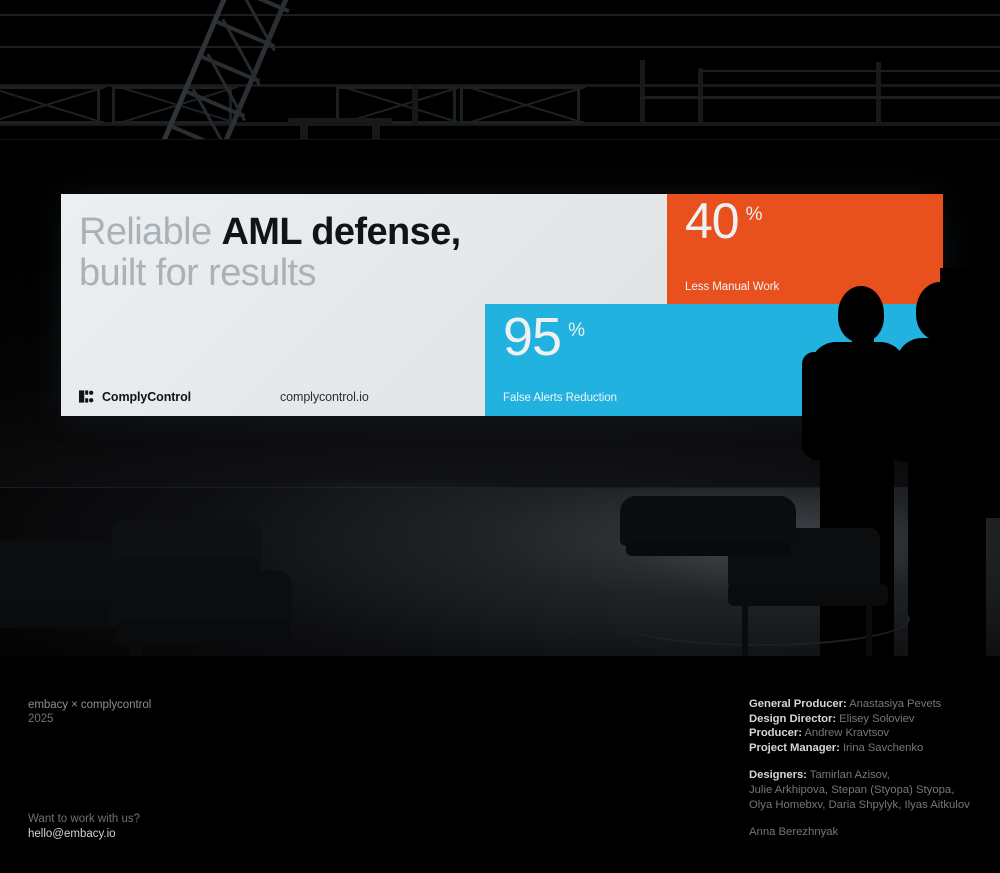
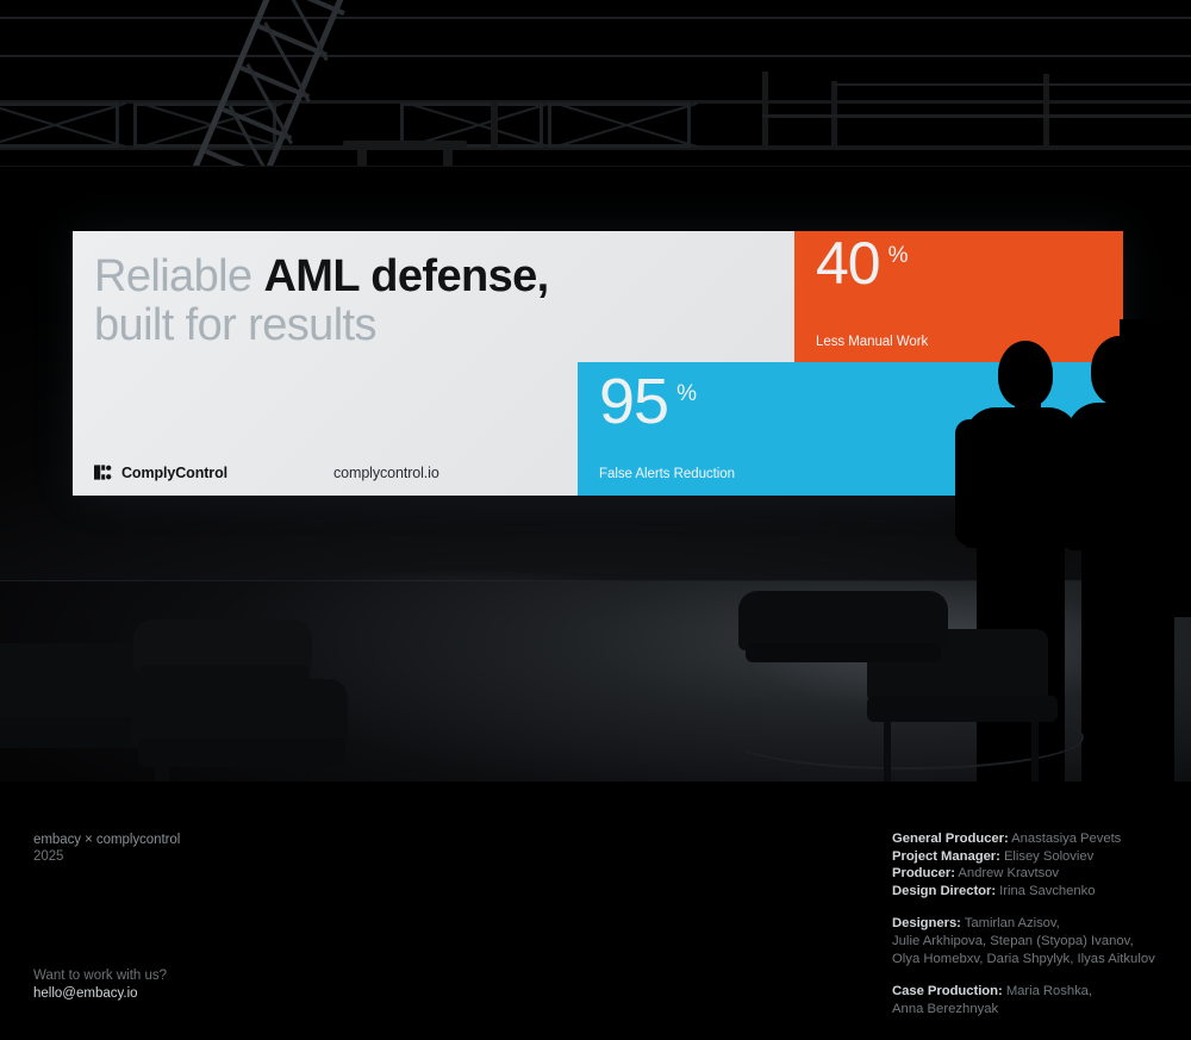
  Reliable AML defense,
  built for results
  ComplyControl
  complycontrol.io
  40 %
  Less Manual Work
  95 %
  False Alerts Reduction
  embacy × complycontrol
  2025
  Want to work with us?
  hello@embacy.io
  General Producer: Anastasiya Pevets
- Design Director: Elisey Soloviev
+ Project Manager: Elisey Soloviev
  Producer: Andrew Kravtsov
- Project Manager: Irina Savchenko
+ Design Director: Irina Savchenko
  Designers: Tamirlan Azisov,
- Julie Arkhipova, Stepan (Styopa) Styopa,
+ Julie Arkhipova, Stepan (Styopa) Ivanov,
  Olya Homebxv, Daria Shpylyk, Ilyas Aitkulov
+ Case Production: Maria Roshka,
  Anna Berezhnyak
